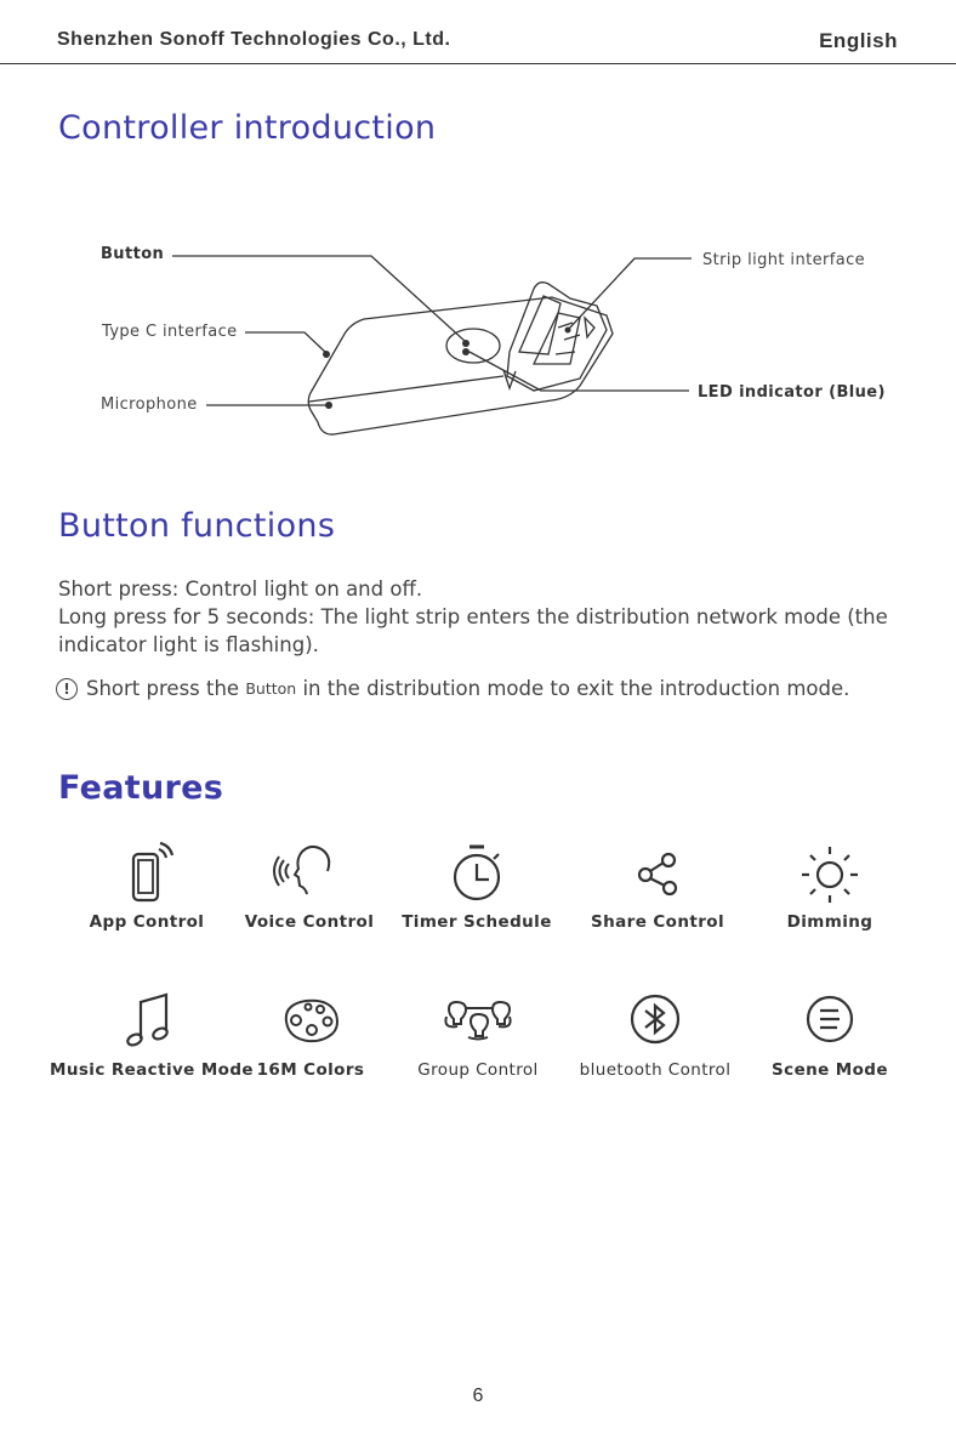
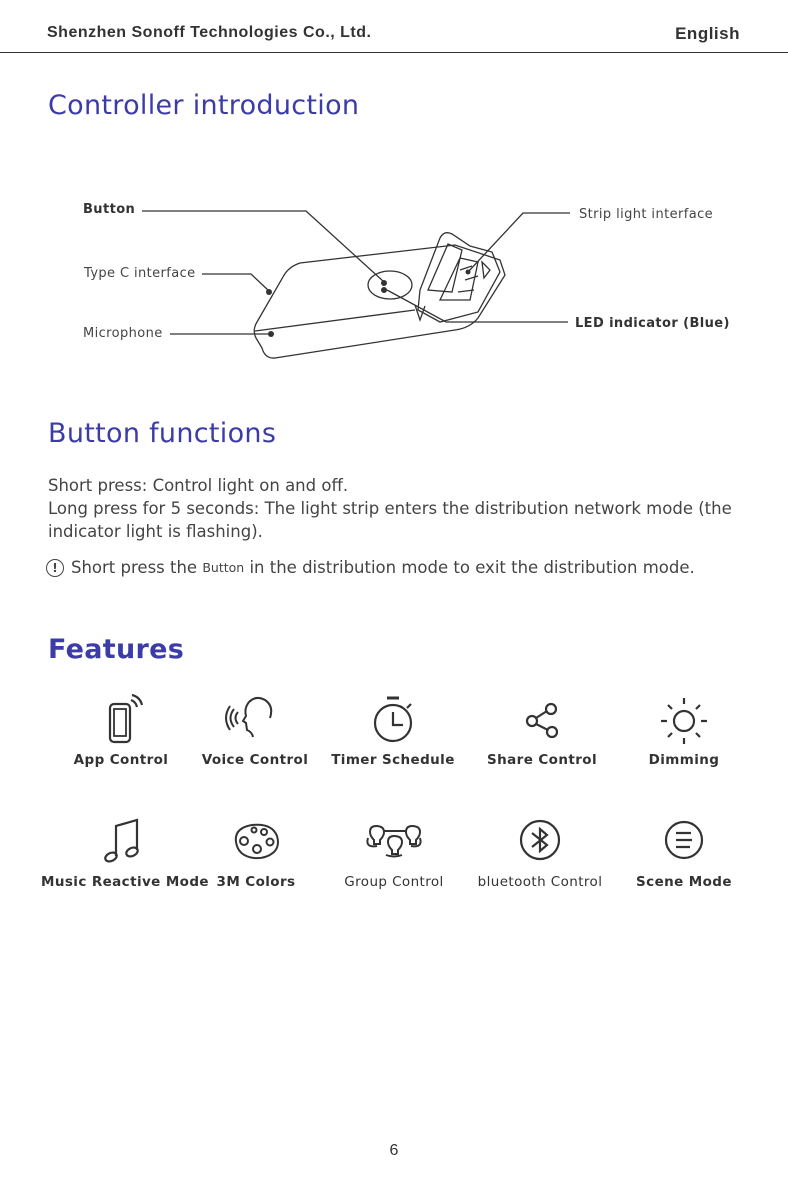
  Shenzhen Sonoff Technologies Co., Ltd.
  English
  Controller introduction
  Button
  Type C interface
  Microphone
  Strip light interface
  LED indicator (Blue)
  Button functions
  Short press: Control light on and off.
  Long press for 5 seconds: The light strip enters the distribution network mode (the
  indicator light is flashing).
  !
  Short press the
  Button
- in the distribution mode to exit the introduction mode.
+ in the distribution mode to exit the distribution mode.
  Features
  App Control
  Voice Control
  Timer Schedule
  Share Control
  Dimming
  Music Reactive Mode
- 16M Colors
+ 3M Colors
  Group Control
  bluetooth Control
  Scene Mode
  6
